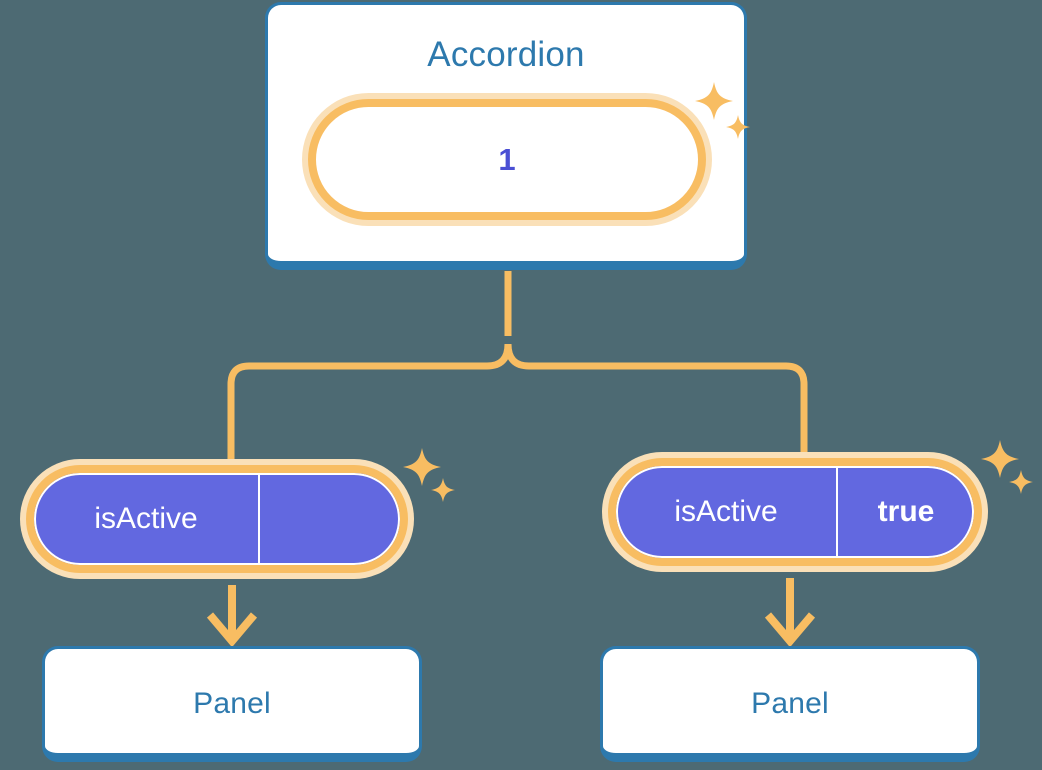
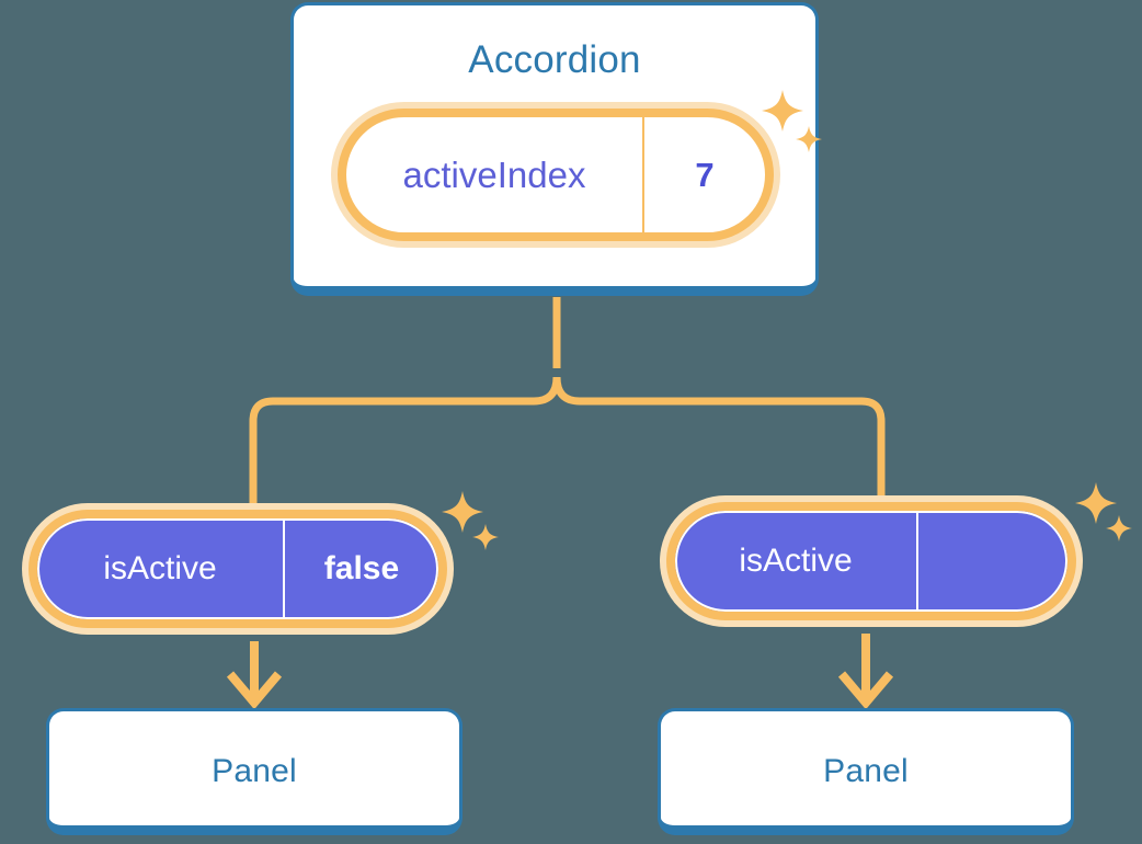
  Accordion
+ activeIndex
- 1
+ 7
  isActive
+ false
  Panel
  isActive
- true
  Panel
